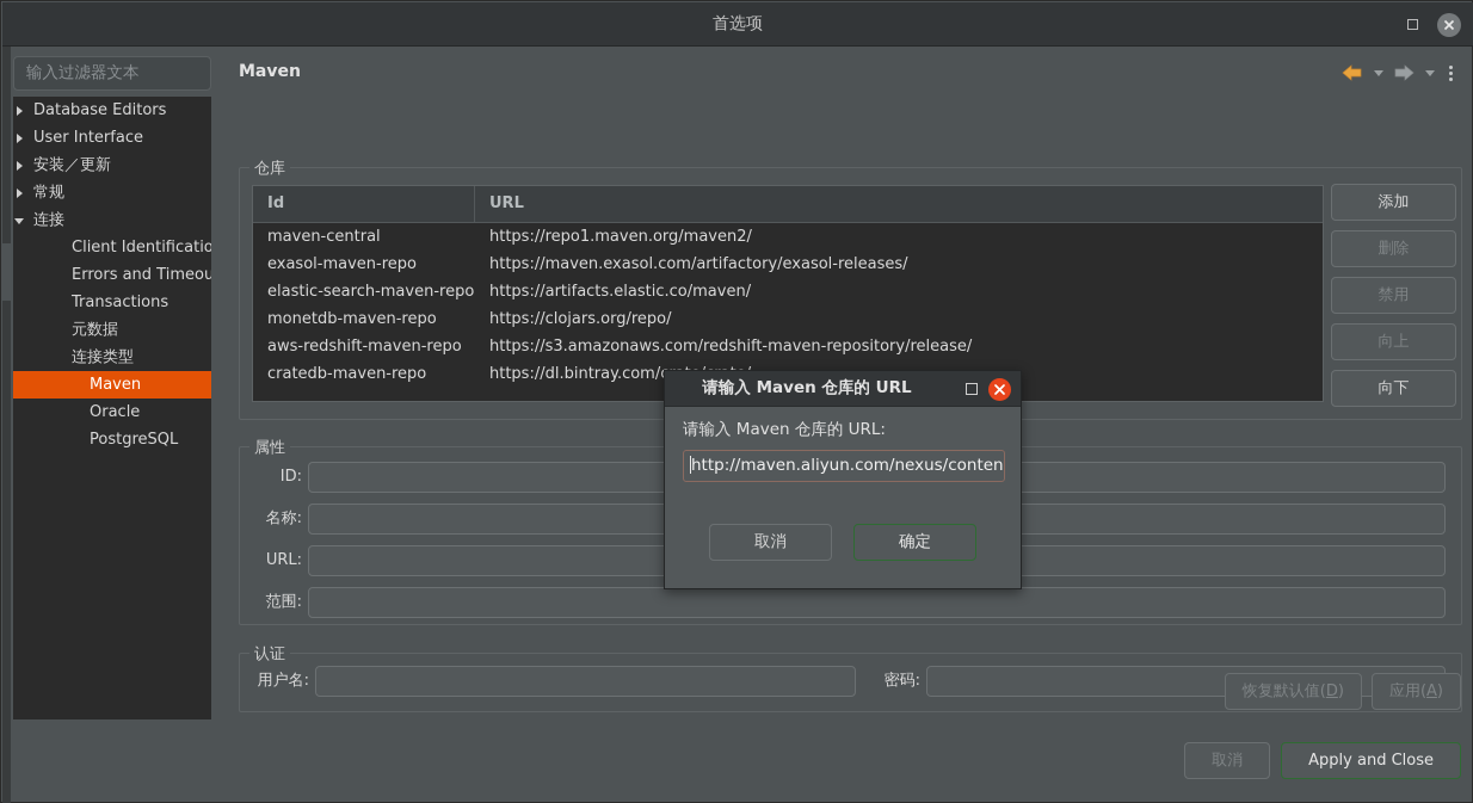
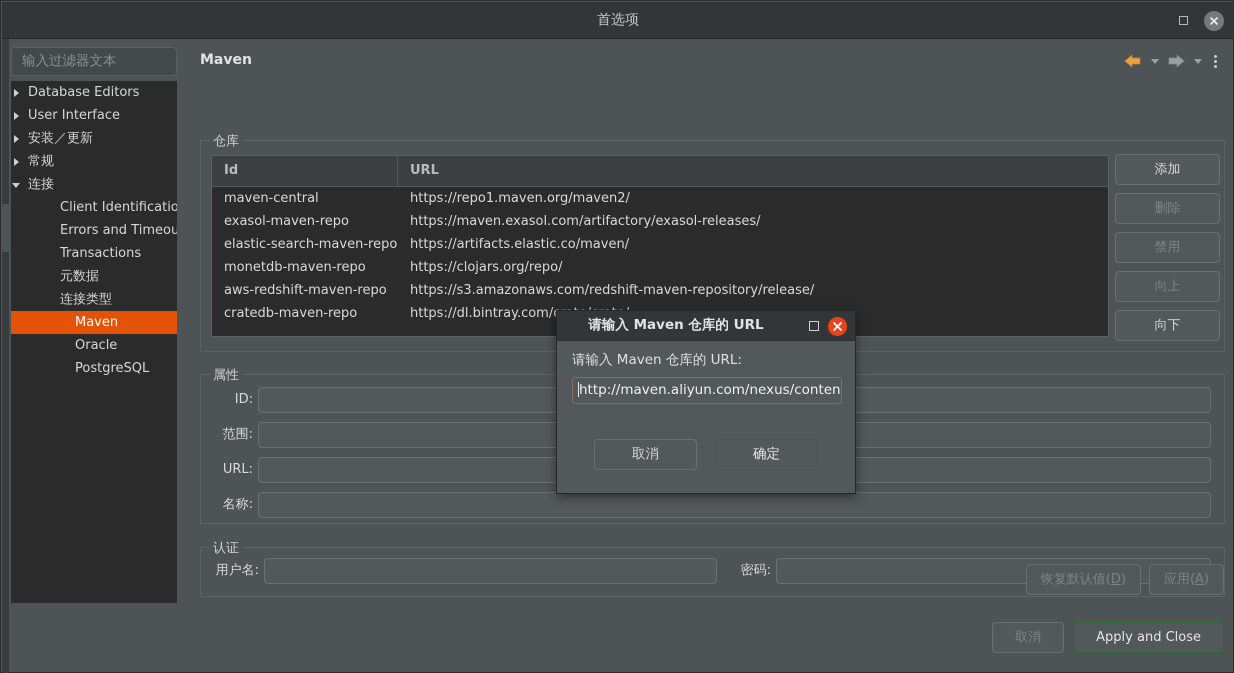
  首选项
  输入过滤器文本
  Database Editors
  User Interface
  安装／更新
  常规
  连接
  Client Identificatio
  Errors and Timeou
  Transactions
  元数据
  连接类型
  Maven
  Oracle
  PostgreSQL
  Maven
  仓库
  Id
  URL
  maven-central
  https://repo1.maven.org/maven2/
  exasol-maven-repo
  https://maven.exasol.com/artifactory/exasol-releases/
  elastic-search-maven-repo
  https://artifacts.elastic.co/maven/
  monetdb-maven-repo
  https://clojars.org/repo/
  aws-redshift-maven-repo
  https://s3.amazonaws.com/redshift-maven-repository/release/
  cratedb-maven-repo
  添加
  删除
  禁用
  向上
  向下
  属性
  ID:
- 名称:
+ 范围:
  URL:
- 范围:
+ 名称:
  认证
  用户名:
  密码:
  恢复默认值(D)
  应用(A)
  取消
  Apply and Close
  请输入 Maven 仓库的 URL
  请输入 Maven 仓库的 URL:
  http://maven.aliyun.com/nexus/conten
  取消
  确定
